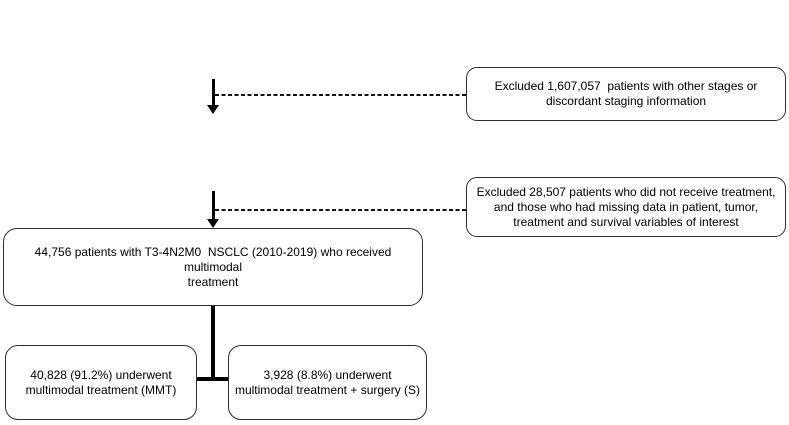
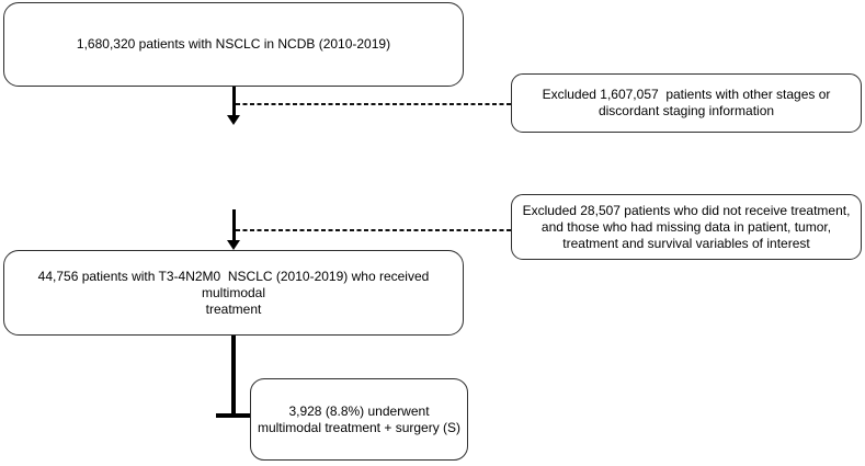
+ 1,680,320 patients with NSCLC in NCDB (2010-2019)
  Excluded 1,607,057 patients with other stages or
  discordant staging information
  Excluded 28,507 patients who did not receive treatment,
  and those who had missing data in patient, tumor,
  treatment and survival variables of interest
  44,756 patients with T3-4N2M0 NSCLC (2010-2019) who received multimodal
  treatment
- 40,828 (91.2%) underwent
- multimodal treatment (MMT)
  3,928 (8.8%) underwent
  multimodal treatment + surgery (S)
